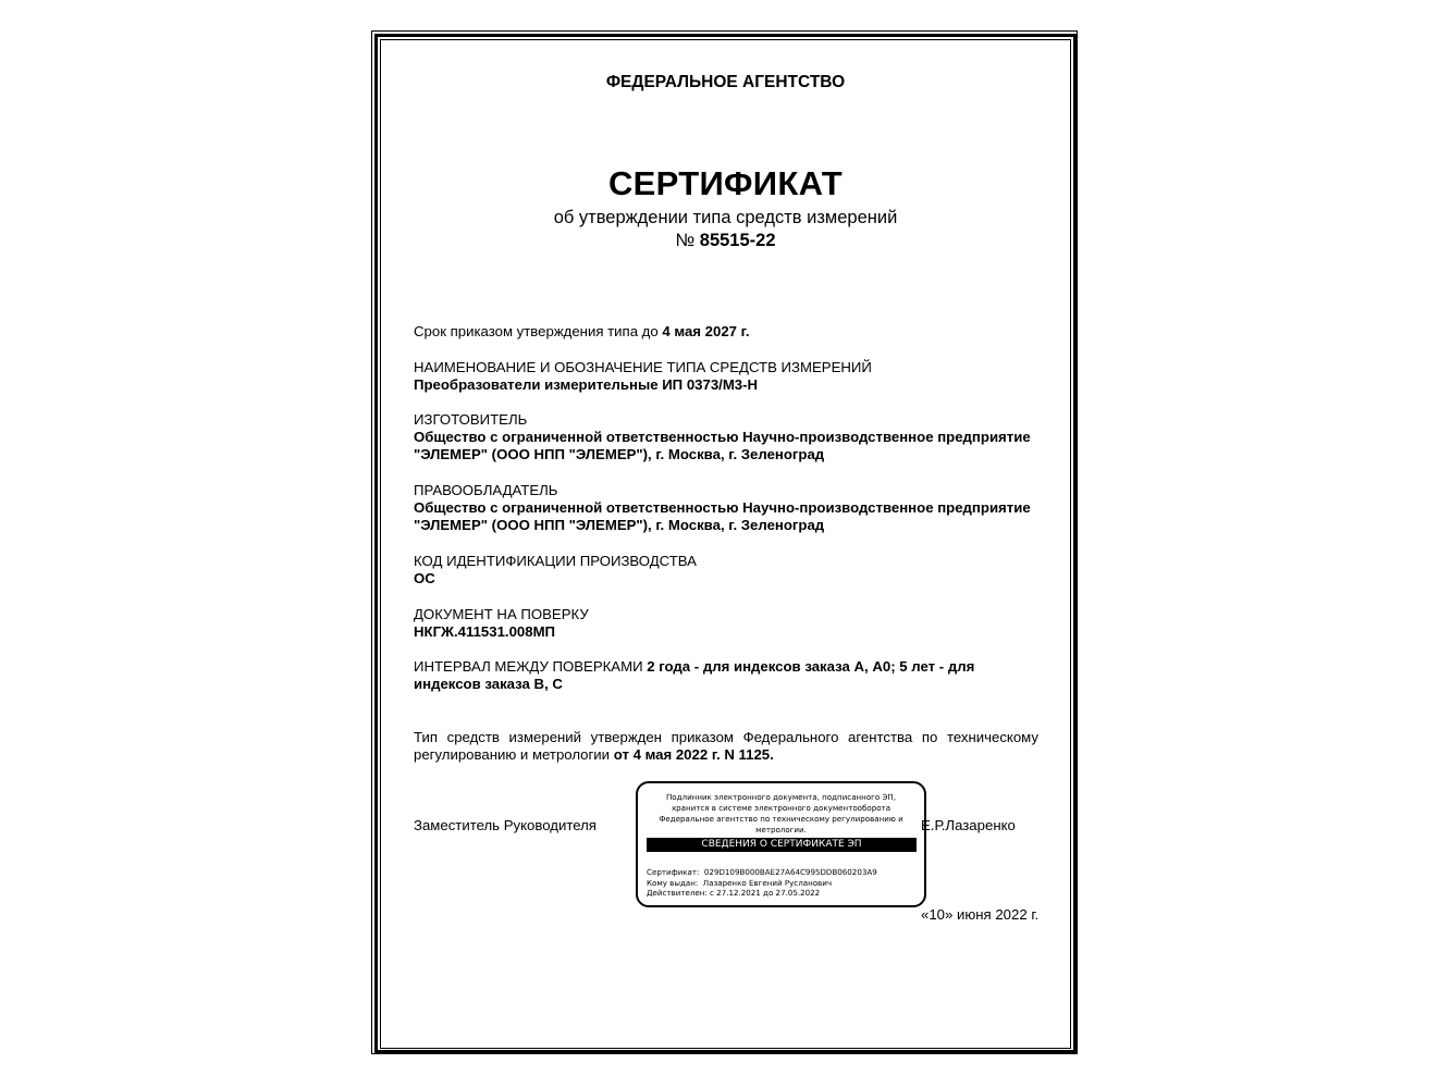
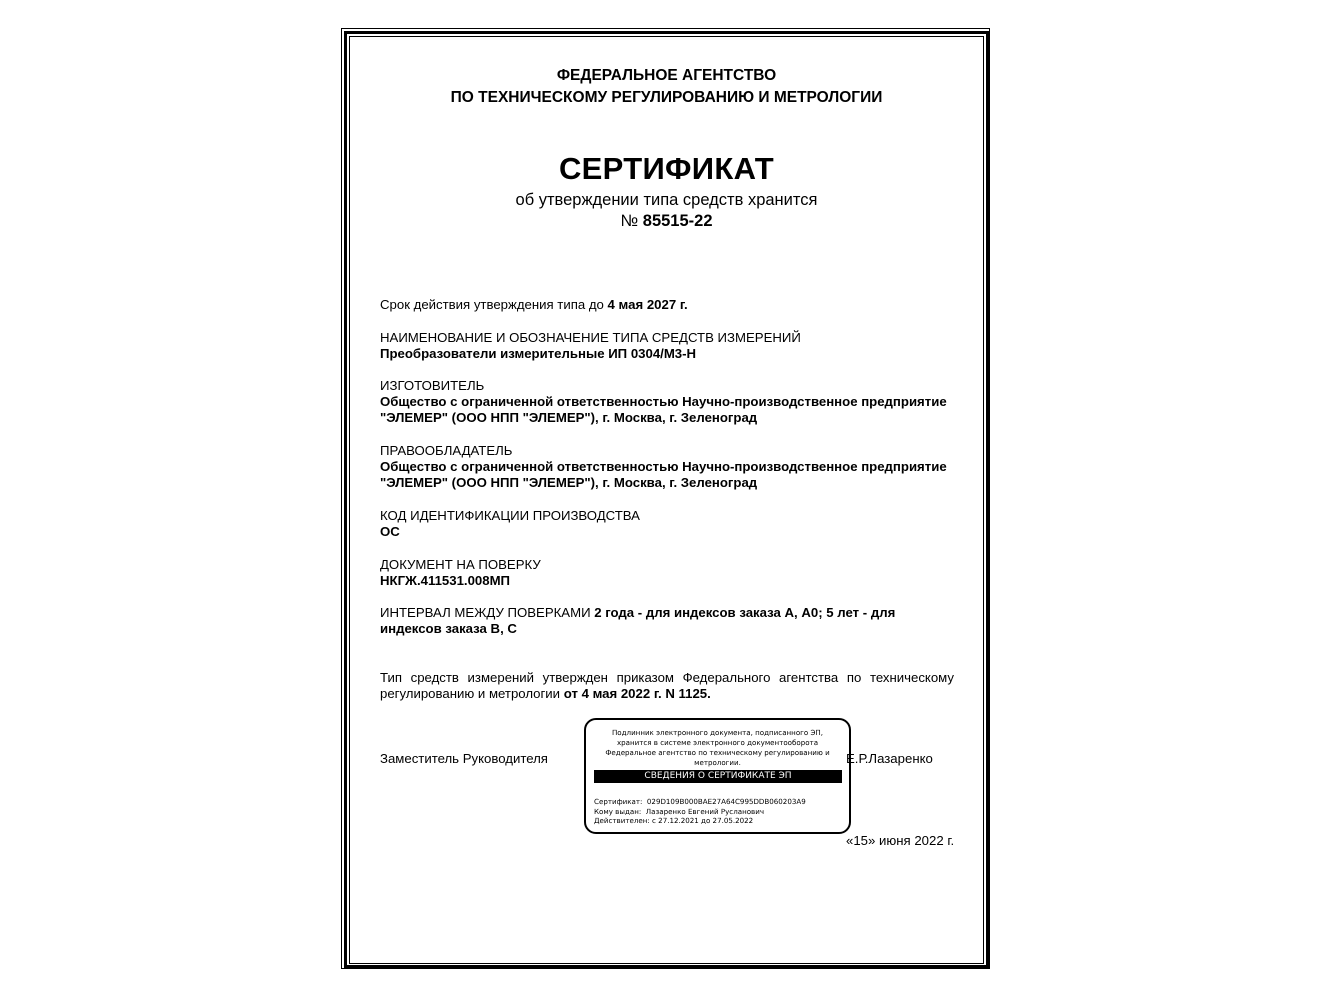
  ФЕДЕРАЛЬНОЕ АГЕНТСТВО
+ ПО ТЕХНИЧЕСКОМУ РЕГУЛИРОВАНИЮ И МЕТРОЛОГИИ
  СЕРТИФИКАТ
- об утверждении типа средств измерений
+ об утверждении типа средств хранится
  № 85515-22
- Срок приказом утверждения типа до 4 мая 2027 г.
+ Срок действия утверждения типа до 4 мая 2027 г.
  НАИМЕНОВАНИЕ И ОБОЗНАЧЕНИЕ ТИПА СРЕДСТВ ИЗМЕРЕНИЙ
- Преобразователи измерительные ИП 0373/М3-Н
+ Преобразователи измерительные ИП 0304/М3-Н
  ИЗГОТОВИТЕЛЬ
  Общество с ограниченной ответственностью Научно-производственное предприятие "ЭЛЕМЕР" (ООО НПП "ЭЛЕМЕР"), г. Москва, г. Зеленоград
  ПРАВООБЛАДАТЕЛЬ
  Общество с ограниченной ответственностью Научно-производственное предприятие "ЭЛЕМЕР" (ООО НПП "ЭЛЕМЕР"), г. Москва, г. Зеленоград
  КОД ИДЕНТИФИКАЦИИ ПРОИЗВОДСТВА
  ОС
  ДОКУМЕНТ НА ПОВЕРКУ
  НКГЖ.411531.008МП
  ИНТЕРВАЛ МЕЖДУ ПОВЕРКАМИ 2 года - для индексов заказа А, А0; 5 лет - для индексов заказа В, С
  Тип средств измерений утвержден приказом Федерального агентства по техническому регулированию и метрологии от 4 мая 2022 г. N 1125.
  Заместитель Руководителя
  Подлинник электронного документа, подписанного ЭП, хранится в системе электронного документооборота Федеральное агентство по техническому регулированию и метрологии.
  СВЕДЕНИЯ О СЕРТИФИКАТЕ ЭП
  Сертификат: 029D109B000BAE27A64C995DDB060203A9
  Кому выдан: Лазаренко Евгений Русланович
  Действителен: с 27.12.2021 до 27.05.2022
  Е.Р.Лазаренко
- «10» июня 2022 г.
+ «15» июня 2022 г.
